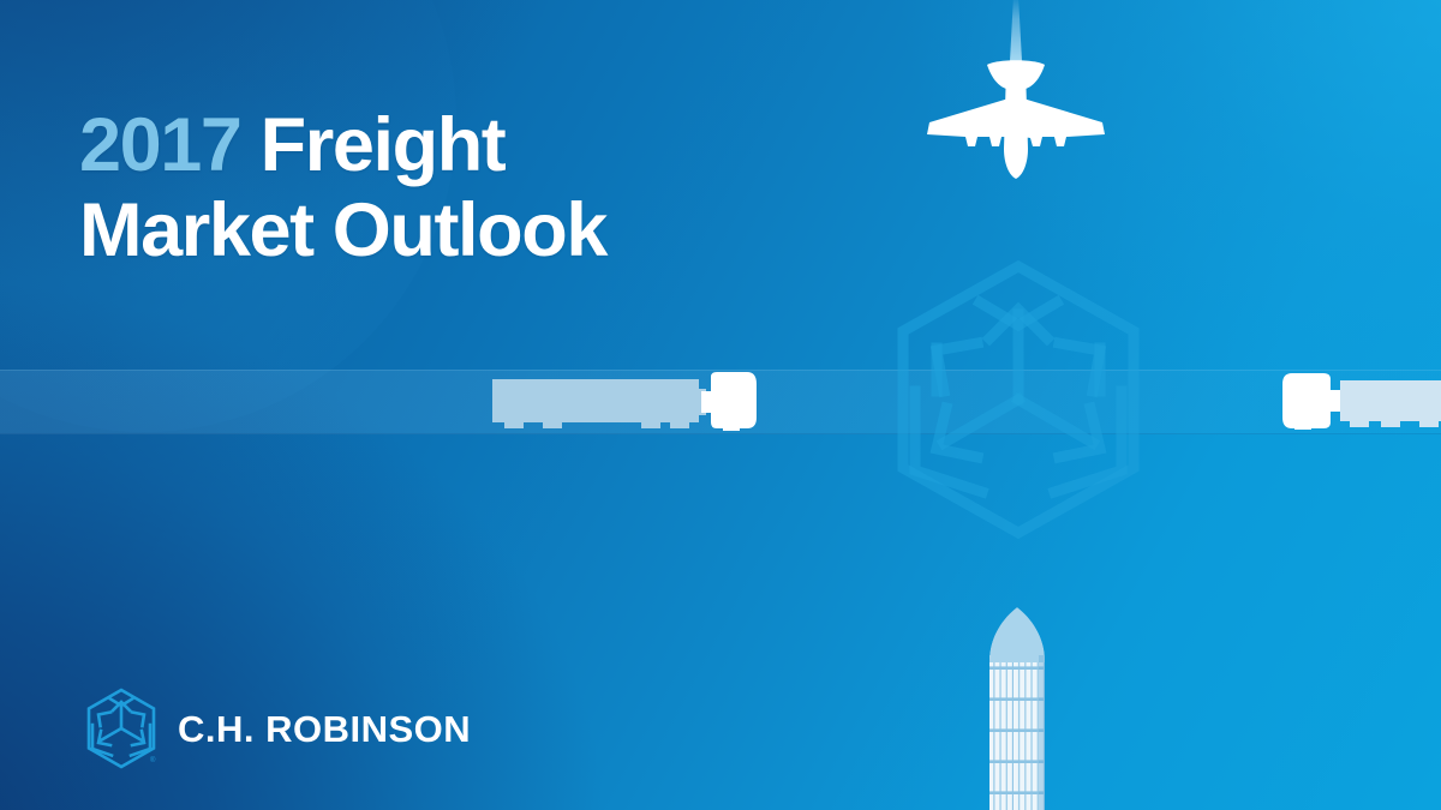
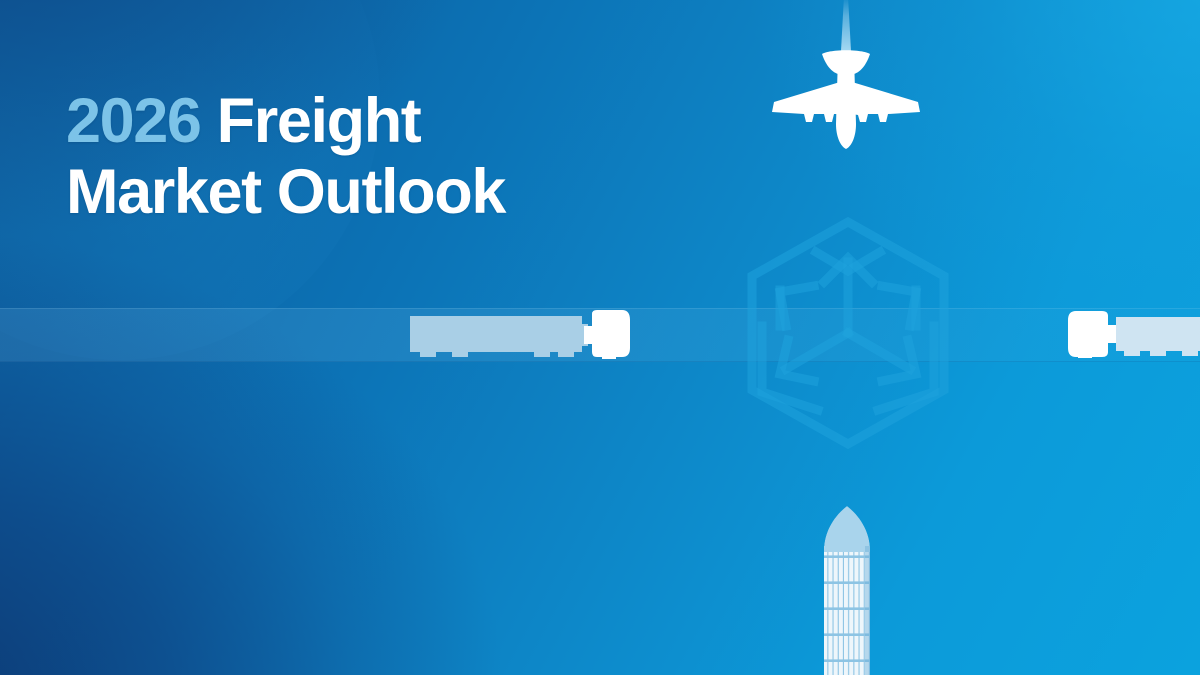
- 2017 Freight
+ 2026 Freight
  Market Outlook
- C.H. ROBINSON
